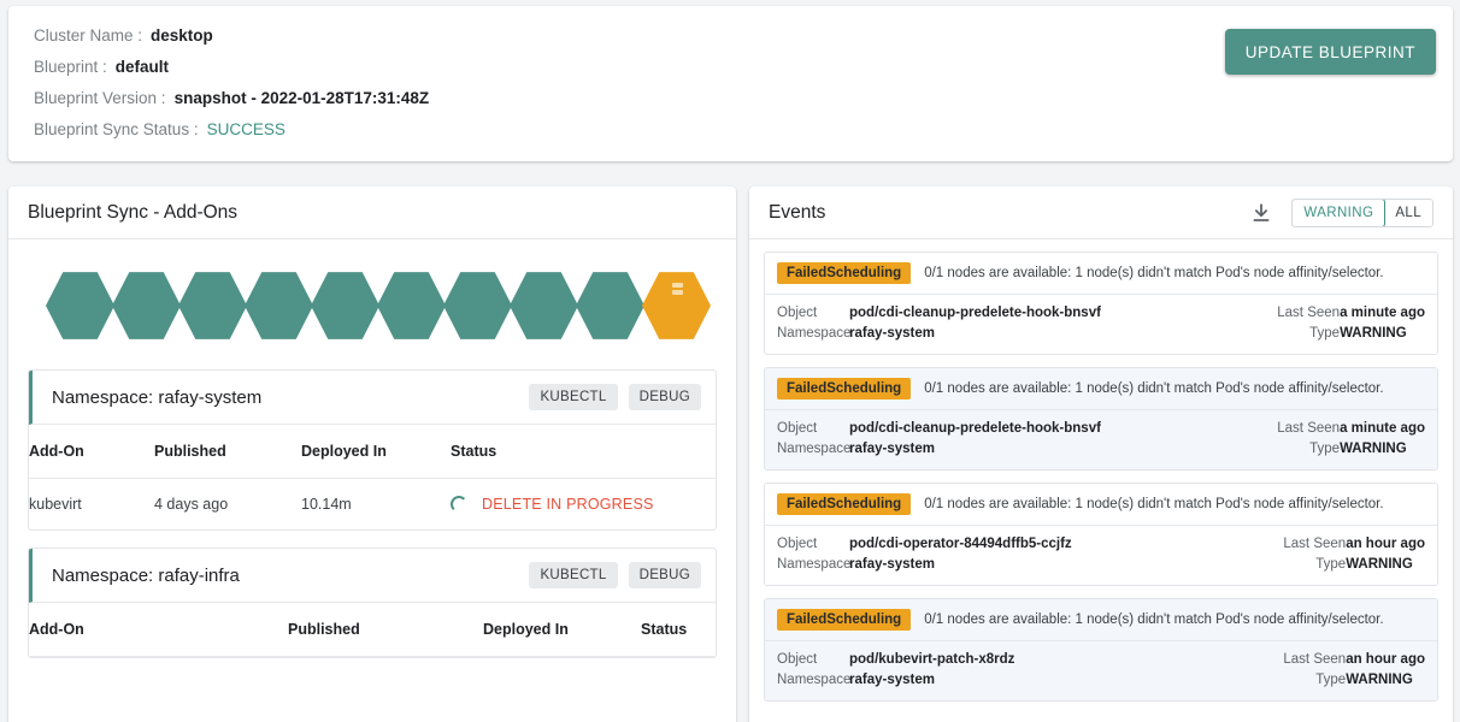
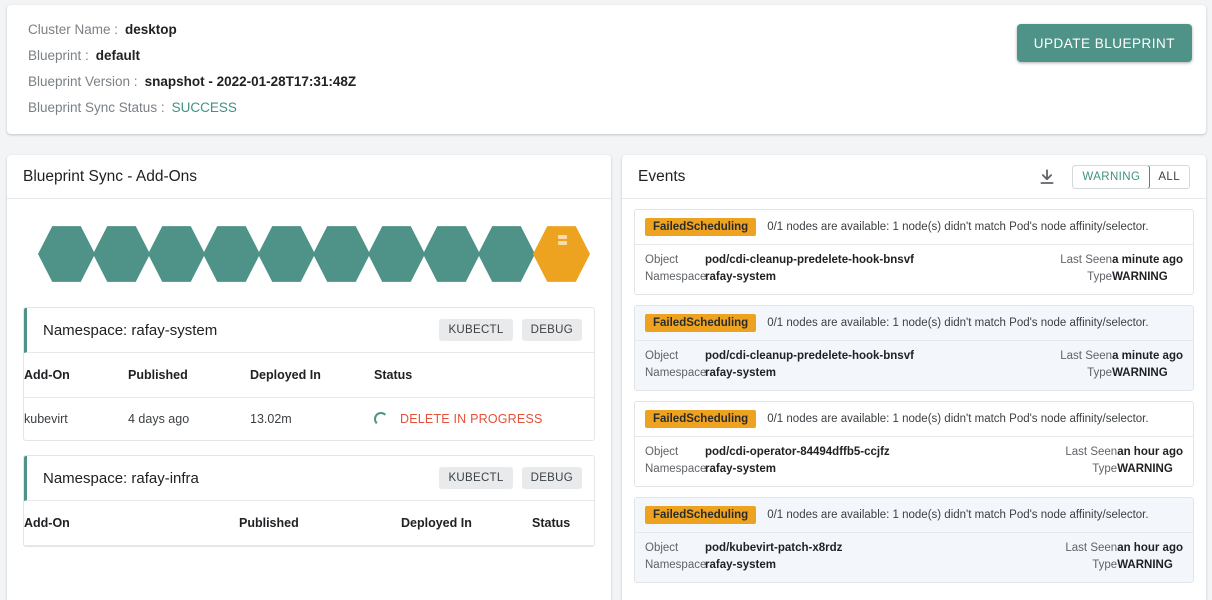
  Cluster Name :
  desktop
  Blueprint :
  default
  Blueprint Version :
  snapshot - 2022-01-28T17:31:48Z
  Blueprint Sync Status :
  SUCCESS
  UPDATE BLUEPRINT
  Blueprint Sync - Add-Ons
  Namespace: rafay-system
  KUBECTL
  DEBUG
  Add-On	Published	Deployed In	Status
- kubevirt	4 days ago	10.14m	DELETE IN PROGRESS
+ kubevirt	4 days ago	13.02m	DELETE IN PROGRESS
  Namespace: rafay-infra
  KUBECTL
  DEBUG
  Add-On	Published	Deployed In	Status
  Events
  WARNING
  ALL
  FailedScheduling
  0/1 nodes are available: 1 node(s) didn't match Pod's node affinity/selector.
  Object
  pod/cdi-cleanup-predelete-hook-bnsvf
  Namespace
  rafay-system
  Last Seen
  a minute ago
  Type
  WARNING
  FailedScheduling
  0/1 nodes are available: 1 node(s) didn't match Pod's node affinity/selector.
  Object
  pod/cdi-cleanup-predelete-hook-bnsvf
  Namespace
  rafay-system
  Last Seen
  a minute ago
  Type
  WARNING
  FailedScheduling
  0/1 nodes are available: 1 node(s) didn't match Pod's node affinity/selector.
  Object
  pod/cdi-operator-84494dffb5-ccjfz
  Namespace
  rafay-system
  Last Seen
  an hour ago
  Type
  WARNING
  FailedScheduling
  0/1 nodes are available: 1 node(s) didn't match Pod's node affinity/selector.
  Object
  pod/kubevirt-patch-x8rdz
  Namespace
  rafay-system
  Last Seen
  an hour ago
  Type
  WARNING
